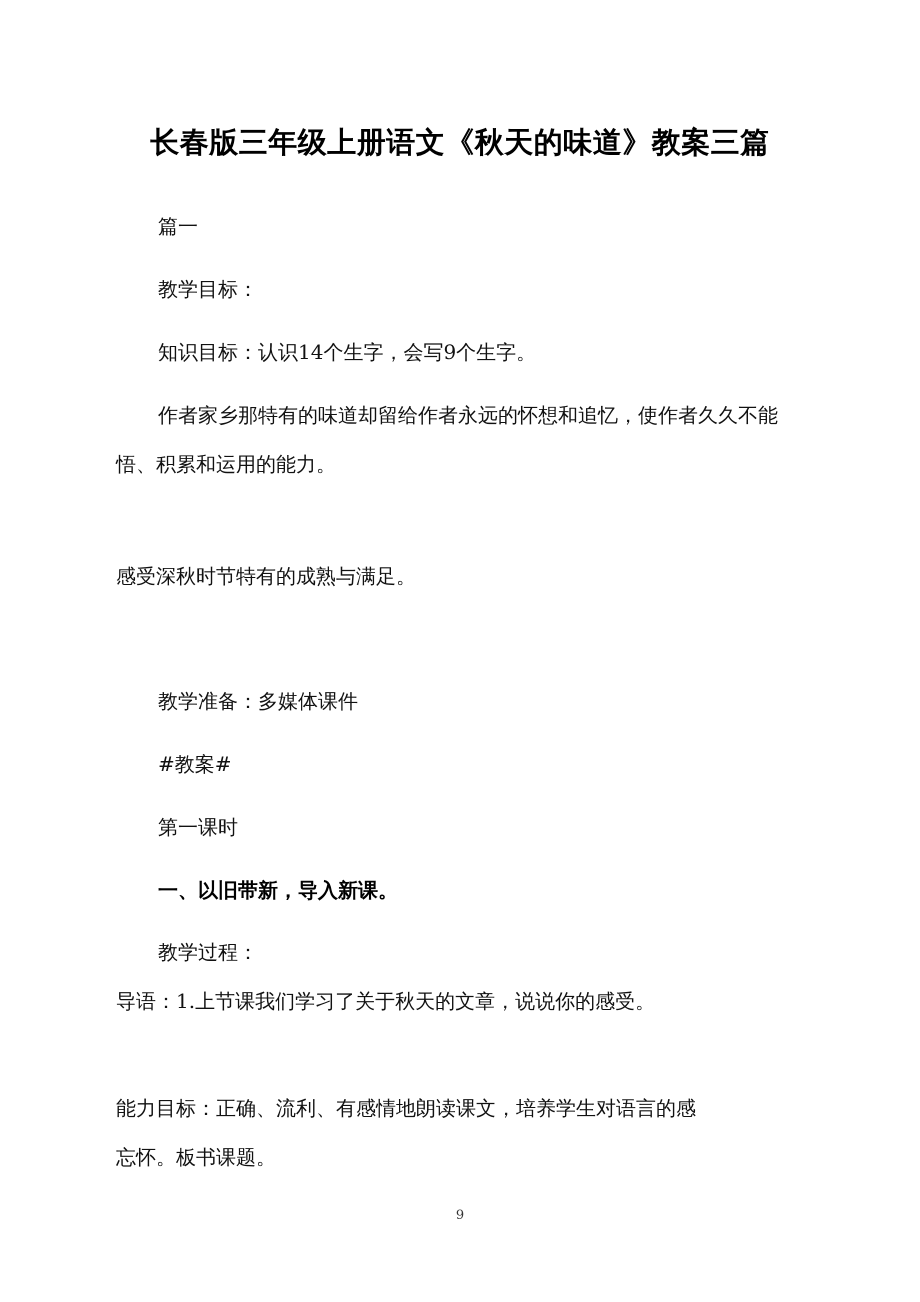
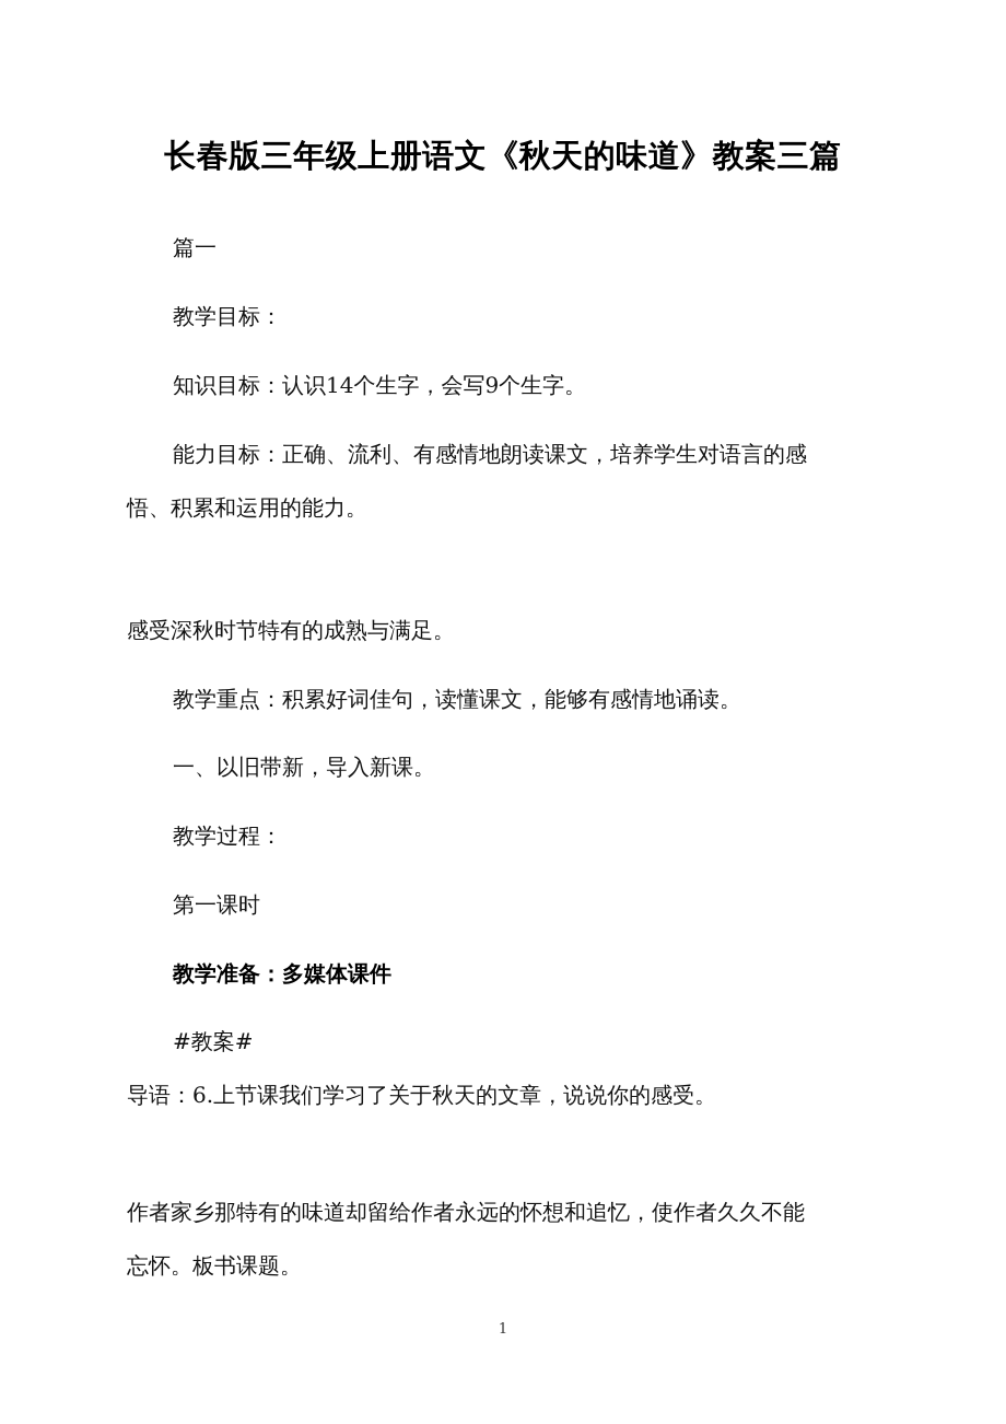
  长春版三年级上册语文《秋天的味道》教案三篇
  篇一
  教学目标：
  知识目标：认识14个生字，会写9个生字。
- 作者家乡那特有的味道却留给作者永远的怀想和追忆，使作者久久不能
+ 能力目标：正确、流利、有感情地朗读课文，培养学生对语言的感
  悟、积累和运用的能力。
  感受深秋时节特有的成熟与满足。
+ 教学重点：积累好词佳句，读懂课文，能够有感情地诵读。
- 教学准备：多媒体课件
+ 一、以旧带新，导入新课。
- #教案#
+ 教学过程：
  第一课时
- 一、以旧带新，导入新课。
+ 教学准备：多媒体课件
- 教学过程：
+ #教案#
- 导语：1.上节课我们学习了关于秋天的文章，说说你的感受。
+ 导语：6.上节课我们学习了关于秋天的文章，说说你的感受。
- 能力目标：正确、流利、有感情地朗读课文，培养学生对语言的感
+ 作者家乡那特有的味道却留给作者永远的怀想和追忆，使作者久久不能
  忘怀。板书课题。
- 9
+ 1
